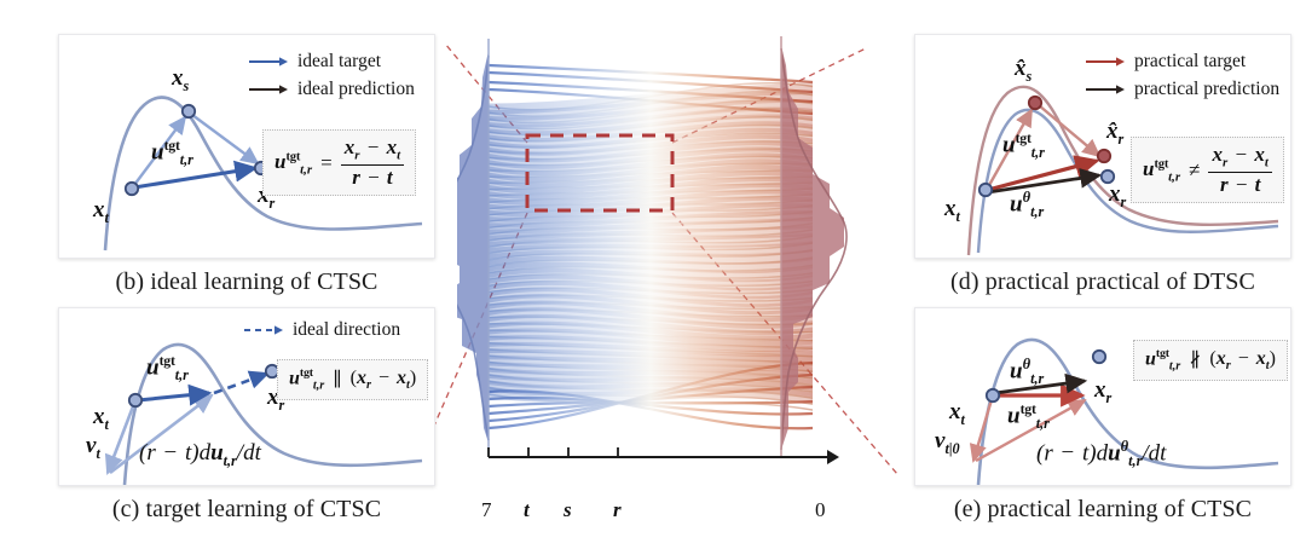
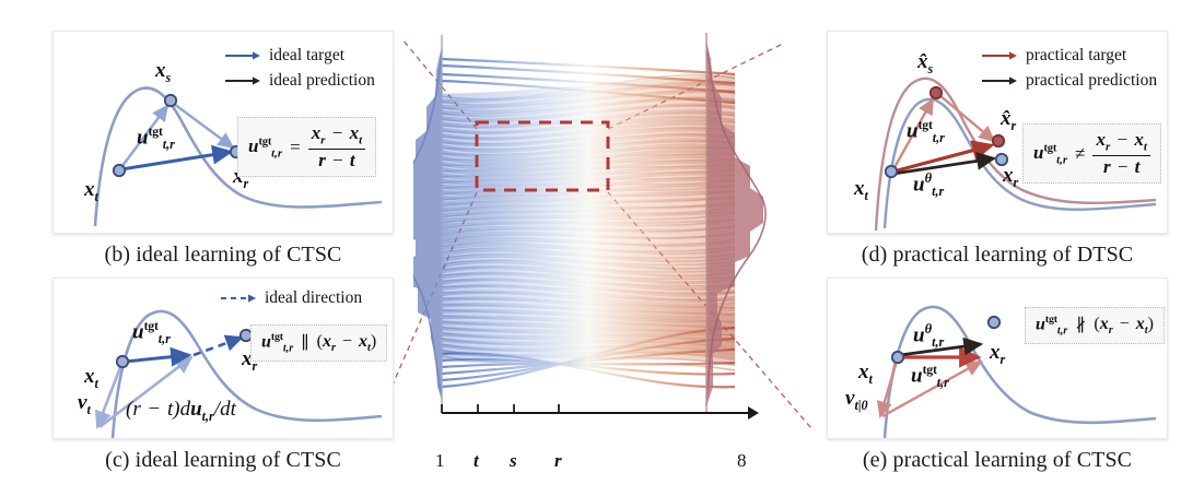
- 7
+ 1
  t
  s
  r
- 0
+ 8
  xt
  xs
  utgtt,r
  ideal target
  ideal prediction
  utgtt,r
  =
  xr − xt
  r − t
  (b) ideal learning of CTSC
  xt
  vt
  utgtt,r
  xr
  (r − t)dut,r/dt
  ideal direction
  utgtt,r
  ∥
  (xr − xt)
- (c) target learning of CTSC
+ (c) ideal learning of CTSC
  xt
  x̂s
  x̂r
  xr
  utgtt,r
  uθt,r
  practical target
  practical prediction
  utgtt,r
  ≠
  xr − xt
  r − t
- (d) practical practical of DTSC
+ (d) practical learning of DTSC
  xt
  vt|0
  uθt,r
  utgtt,r
  xr
- (r − t)duθt,r/dt
  utgtt,r
  ∦
  (xr − xt)
  (e) practical learning of CTSC
